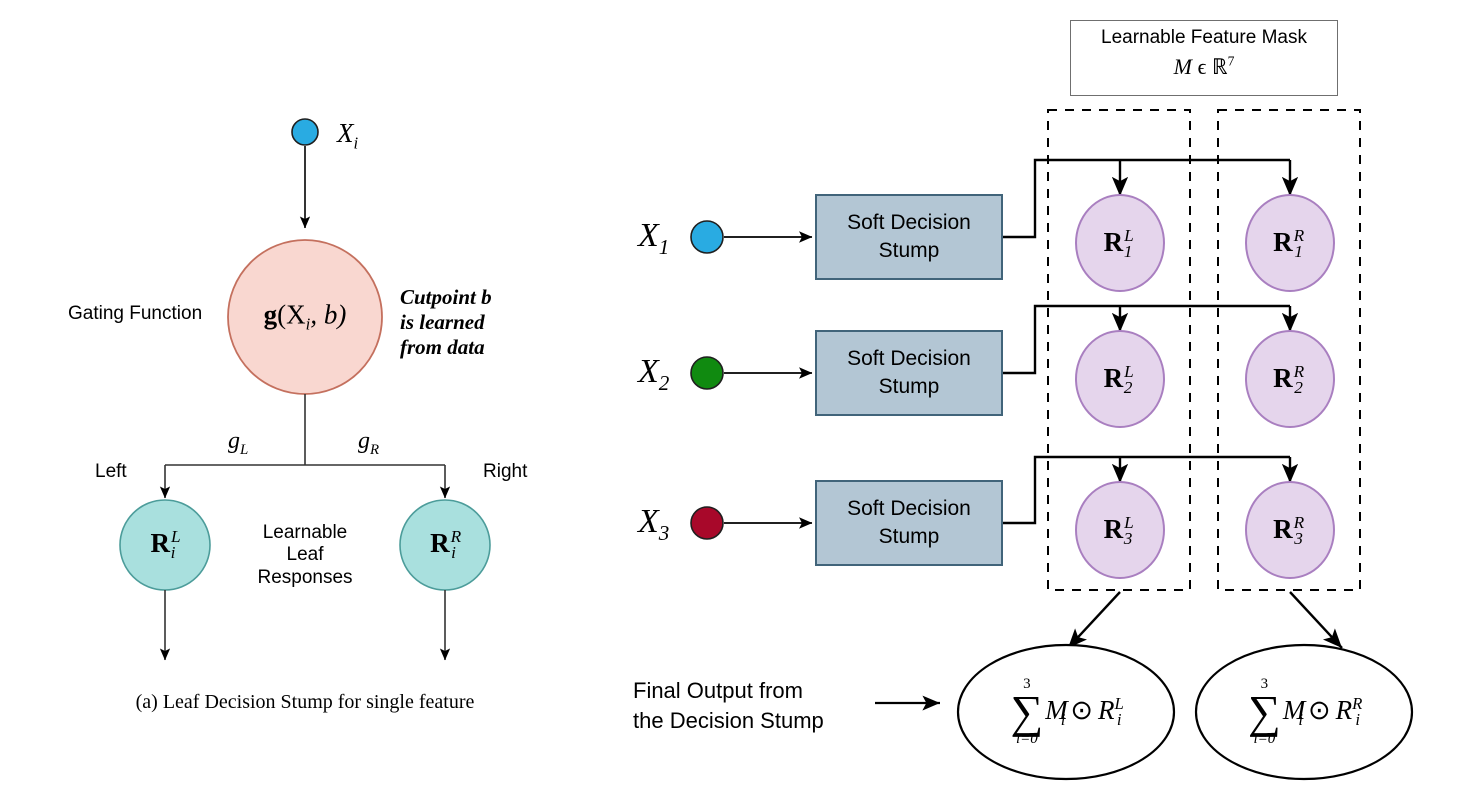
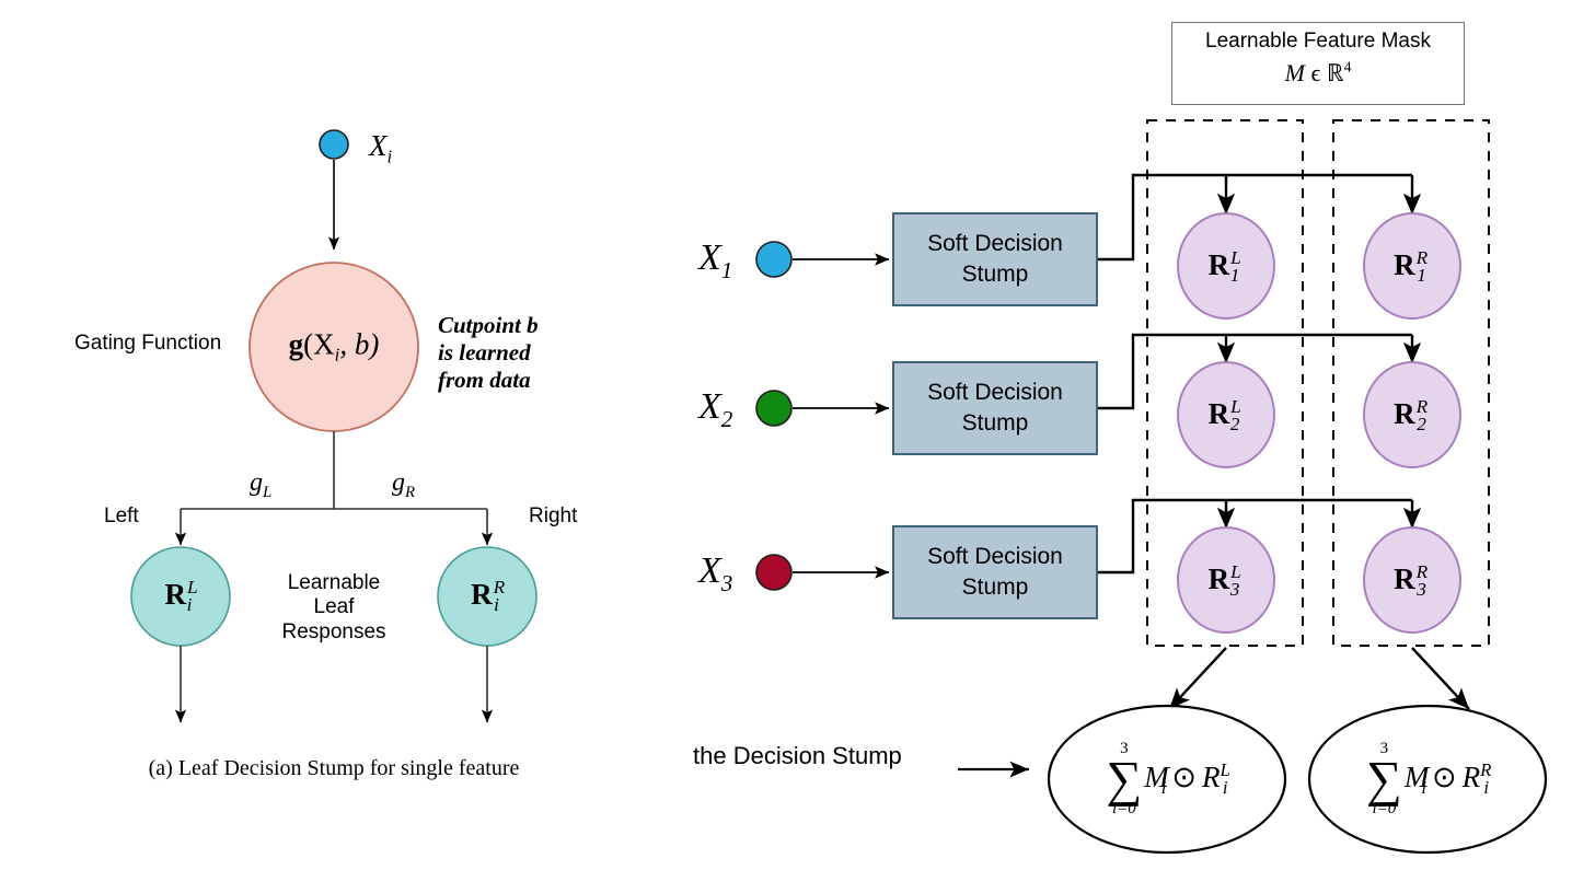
  Xi
  Gating Function
  g(Xi, b)
  Cutpoint b
  is learned
  from data
  gL
  gR
  Left
  Right
  RLi
  RRi
  Learnable
  Leaf
  Responses
  (a) Leaf Decision Stump for single feature
  Learnable Feature Mask
- M ϵ ℝ7
+ M ϵ ℝ4
  X1
  Soft Decision
  Stump
  RL1
  RR1
  X2
  Soft Decision
  Stump
  RL2
  RR2
  X3
  Soft Decision
  Stump
  RL3
  RR3
- Final Output from
  the Decision Stump
  3
  ∑
  i=0
  Mi⊙ RLi
  3
  ∑
  i=0
  Mi⊙ RRi
